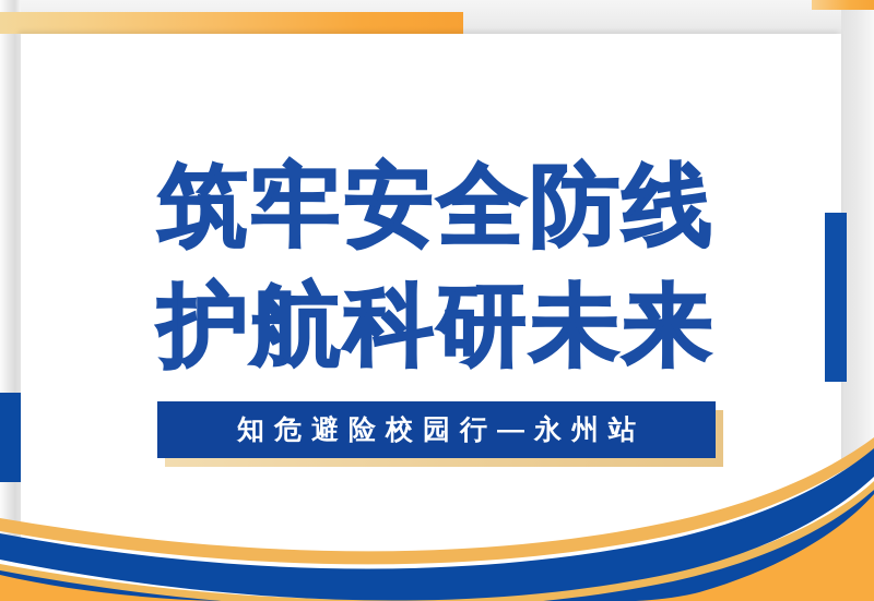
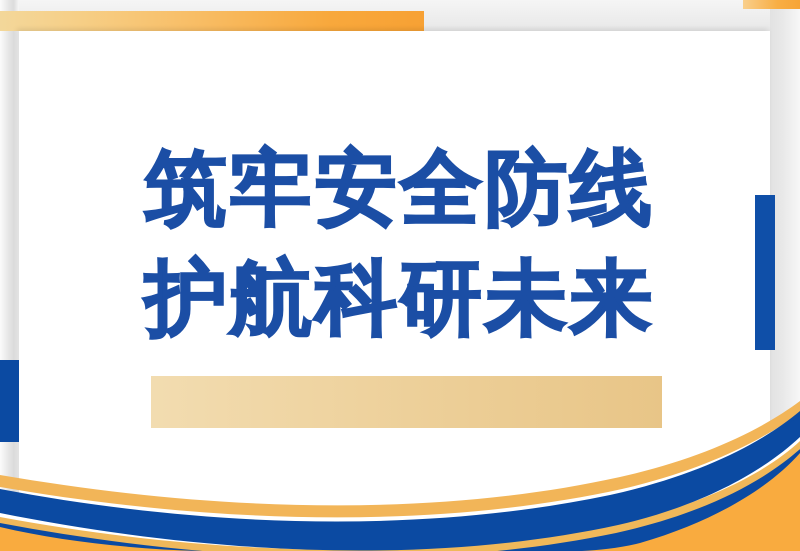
  筑牢安全防线
  护航科研未来
- 知危避险校园行—永州站
